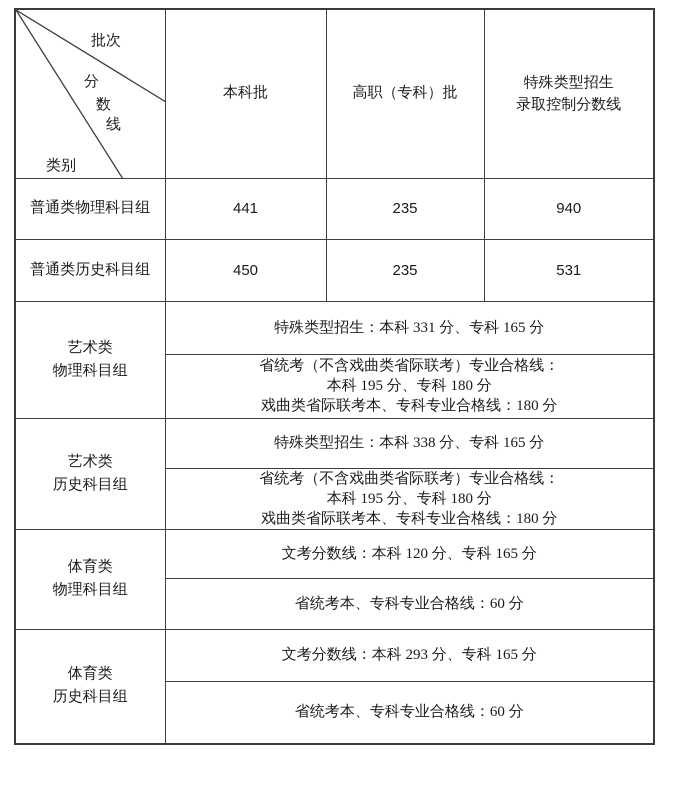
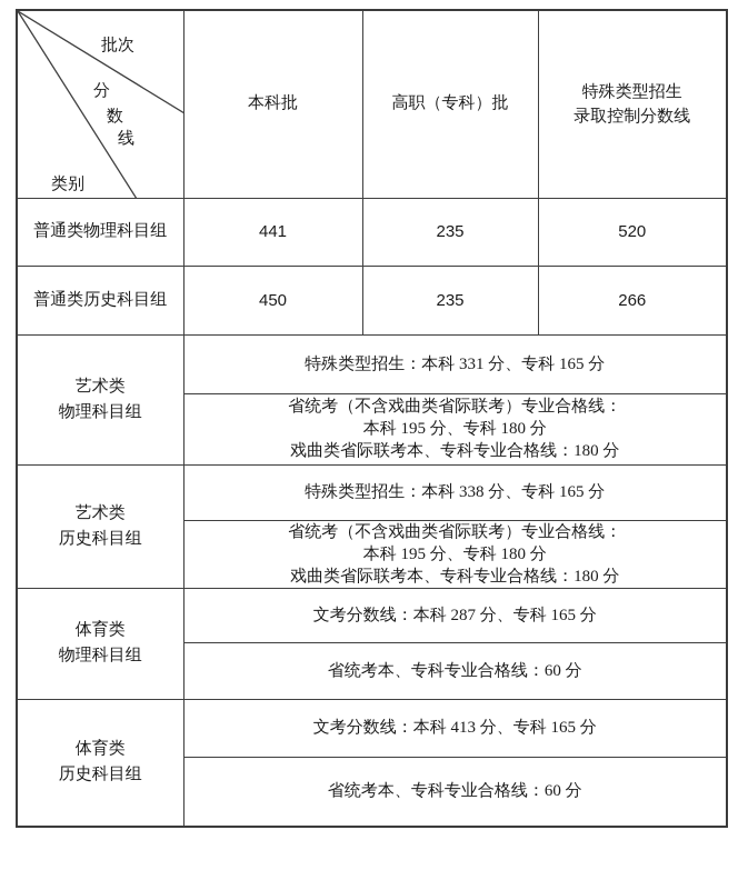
  批次 分 数 线 类别	本科批	高职（专科）批	特殊类型招生 录取控制分数线
- 普通类物理科目组	441	235	940
+ 普通类物理科目组	441	235	520
- 普通类历史科目组	450	235	531
+ 普通类历史科目组	450	235	266
  艺术类 物理科目组	特殊类型招生：本科 331 分、专科 165 分
  省统考（不含戏曲类省际联考）专业合格线： 本科 195 分、专科 180 分 戏曲类省际联考本、专科专业合格线：180 分
  艺术类 历史科目组	特殊类型招生：本科 338 分、专科 165 分
  省统考（不含戏曲类省际联考）专业合格线： 本科 195 分、专科 180 分 戏曲类省际联考本、专科专业合格线：180 分
- 体育类 物理科目组	文考分数线：本科 120 分、专科 165 分
+ 体育类 物理科目组	文考分数线：本科 287 分、专科 165 分
  省统考本、专科专业合格线：60 分
- 体育类 历史科目组	文考分数线：本科 293 分、专科 165 分
+ 体育类 历史科目组	文考分数线：本科 413 分、专科 165 分
  省统考本、专科专业合格线：60 分
